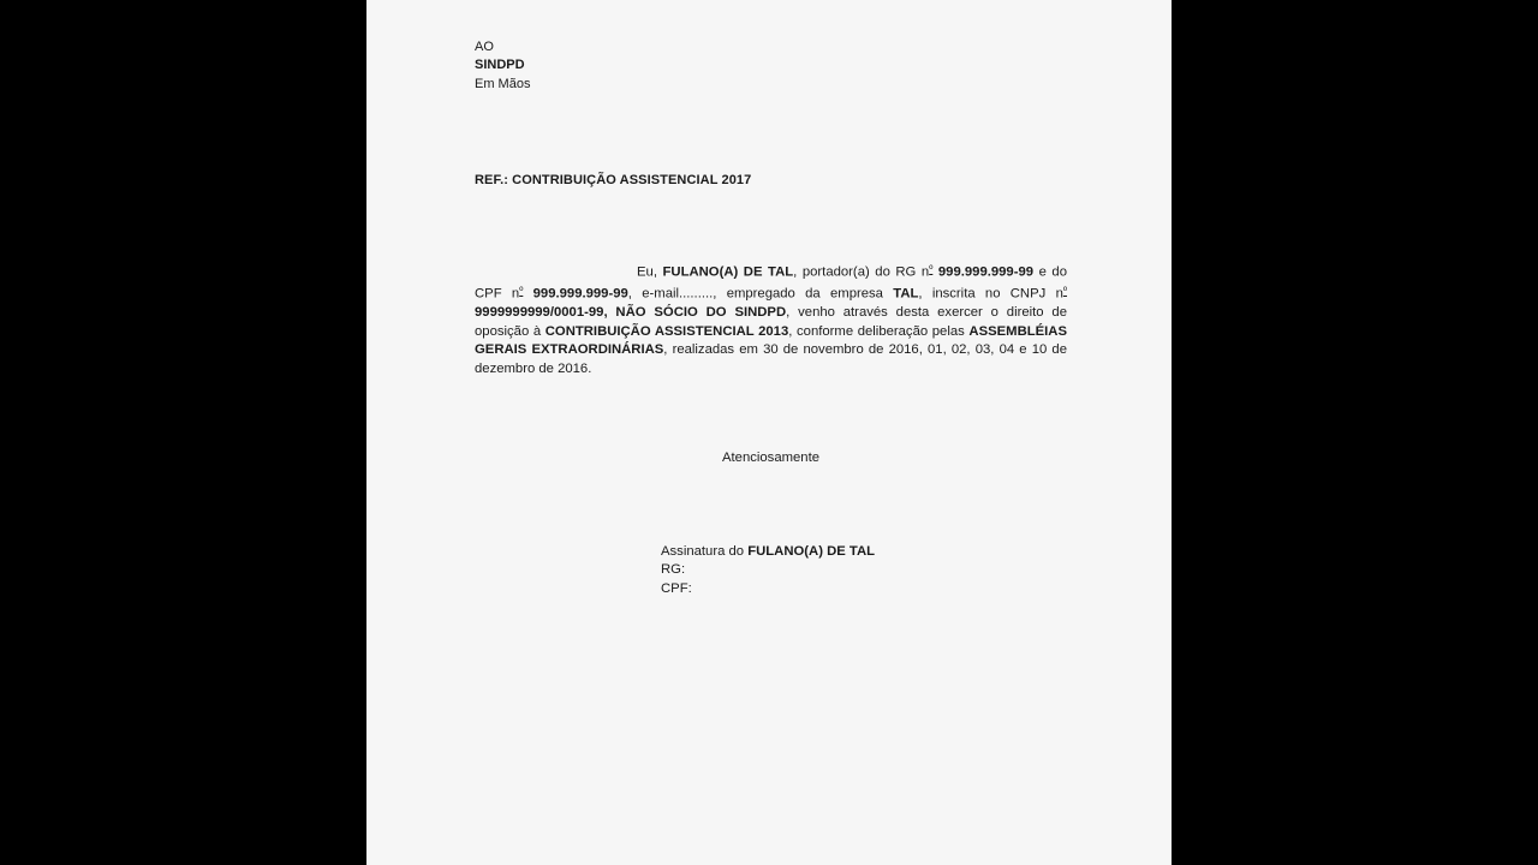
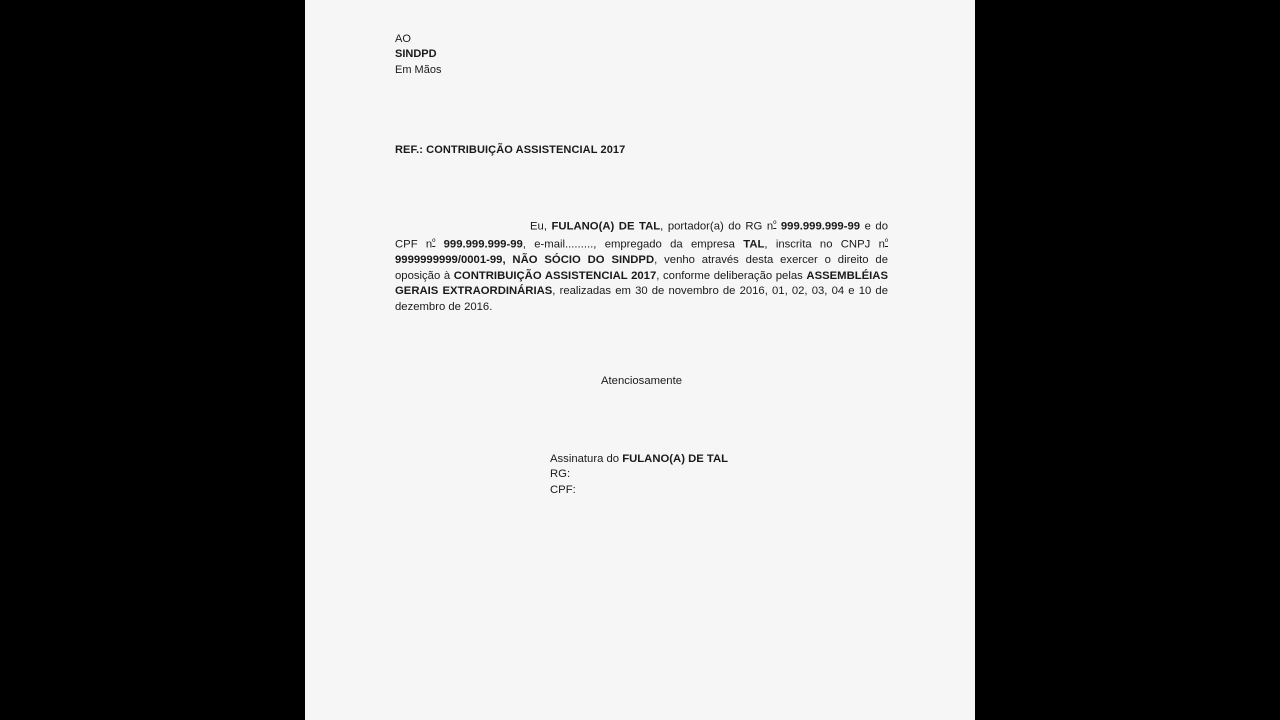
  AO
  SINDPD
  Em Mãos
  REF.: CONTRIBUIÇÃO ASSISTENCIAL 2017
- Eu, FULANO(A) DE TAL, portador(a) do RG nº 999.999.999-99 e do CPF nº 999.999.999-99, e-mail........., empregado da empresa TAL, inscrita no CNPJ nº 9999999999/0001-99, NÃO SÓCIO DO SINDPD, venho através desta exercer o direito de oposição à CONTRIBUIÇÃO ASSISTENCIAL 2013, conforme deliberação pelas ASSEMBLÉIAS GERAIS EXTRAORDINÁRIAS, realizadas em 30 de novembro de 2016, 01, 02, 03, 04 e 10 de dezembro de 2016.
+ Eu, FULANO(A) DE TAL, portador(a) do RG nº 999.999.999-99 e do CPF nº 999.999.999-99, e-mail........., empregado da empresa TAL, inscrita no CNPJ nº 9999999999/0001-99, NÃO SÓCIO DO SINDPD, venho através desta exercer o direito de oposição à CONTRIBUIÇÃO ASSISTENCIAL 2017, conforme deliberação pelas ASSEMBLÉIAS GERAIS EXTRAORDINÁRIAS, realizadas em 30 de novembro de 2016, 01, 02, 03, 04 e 10 de dezembro de 2016.
  Atenciosamente
  Assinatura do FULANO(A) DE TAL
  RG:
  CPF:
